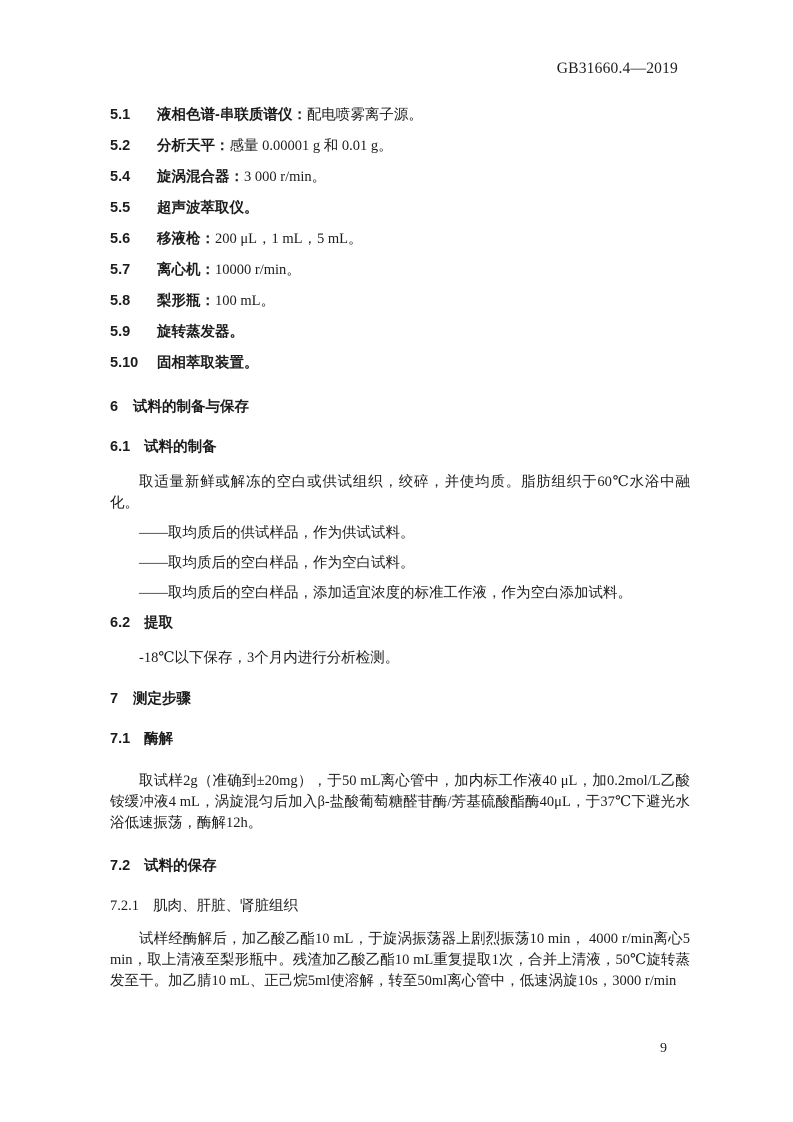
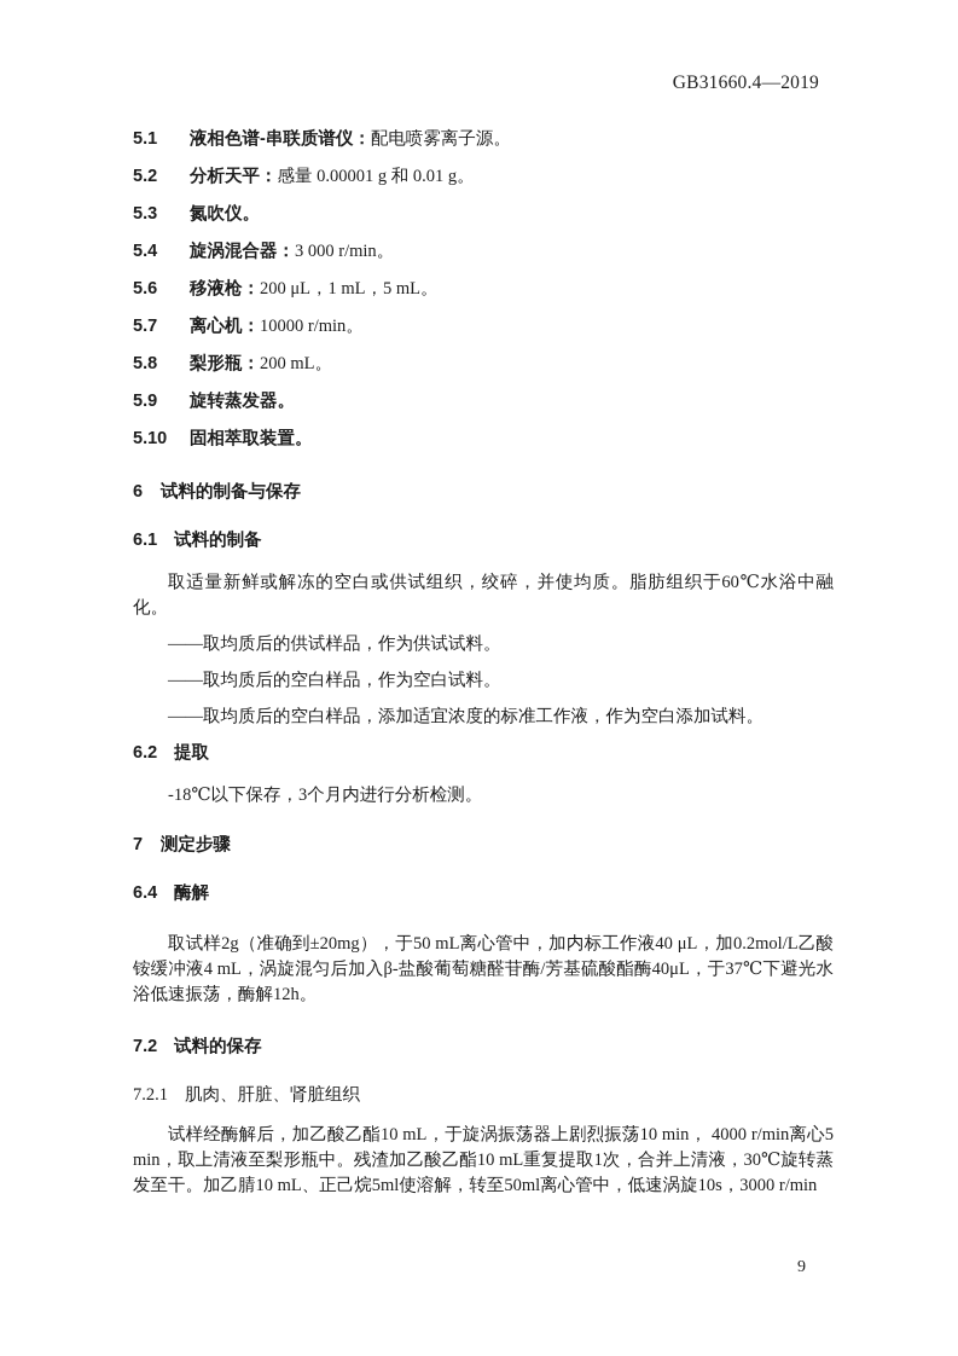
  GB31660.4—2019
  5.1 液相色谱-串联质谱仪：配电喷雾离子源。
  5.2 分析天平：感量 0.00001 g 和 0.01 g。
+ 5.3 氮吹仪。
  5.4 旋涡混合器：3 000 r/min。
- 5.5 超声波萃取仪。
  5.6 移液枪：200 μL，1 mL，5 mL。
  5.7 离心机：10000 r/min。
- 5.8 梨形瓶：100 mL。
+ 5.8 梨形瓶：200 mL。
  5.9 旋转蒸发器。
  5.10 固相萃取装置。
  6 试料的制备与保存
  6.1 试料的制备
  取适量新鲜或解冻的空白或供试组织，绞碎，并使均质。脂肪组织于60℃水浴中融化。
  ——取均质后的供试样品，作为供试试料。
  ——取均质后的空白样品，作为空白试料。
  ——取均质后的空白样品，添加适宜浓度的标准工作液，作为空白添加试料。
  6.2 提取
  -18℃以下保存，3个月内进行分析检测。
  7 测定步骤
- 7.1 酶解
+ 6.4 酶解
  取试样2g（准确到±20mg），于50 mL离心管中，加内标工作液40 μL，加0.2mol/L乙酸铵缓冲液4 mL，涡旋混匀后加入β-盐酸葡萄糖醛苷酶/芳基硫酸酯酶40μL，于37℃下避光水浴低速振荡，酶解12h。
  7.2 试料的保存
  7.2.1 肌肉、肝脏、肾脏组织
- 试样经酶解后，加乙酸乙酯10 mL，于旋涡振荡器上剧烈振荡10 min， 4000 r/min离心5 min，取上清液至梨形瓶中。残渣加乙酸乙酯10 mL重复提取1次，合并上清液，50℃旋转蒸发至干。加乙腈10 mL、正己烷5ml使溶解，转至50ml离心管中，低速涡旋10s，3000 r/min
+ 试样经酶解后，加乙酸乙酯10 mL，于旋涡振荡器上剧烈振荡10 min， 4000 r/min离心5 min，取上清液至梨形瓶中。残渣加乙酸乙酯10 mL重复提取1次，合并上清液，30℃旋转蒸发至干。加乙腈10 mL、正己烷5ml使溶解，转至50ml离心管中，低速涡旋10s，3000 r/min
  9
